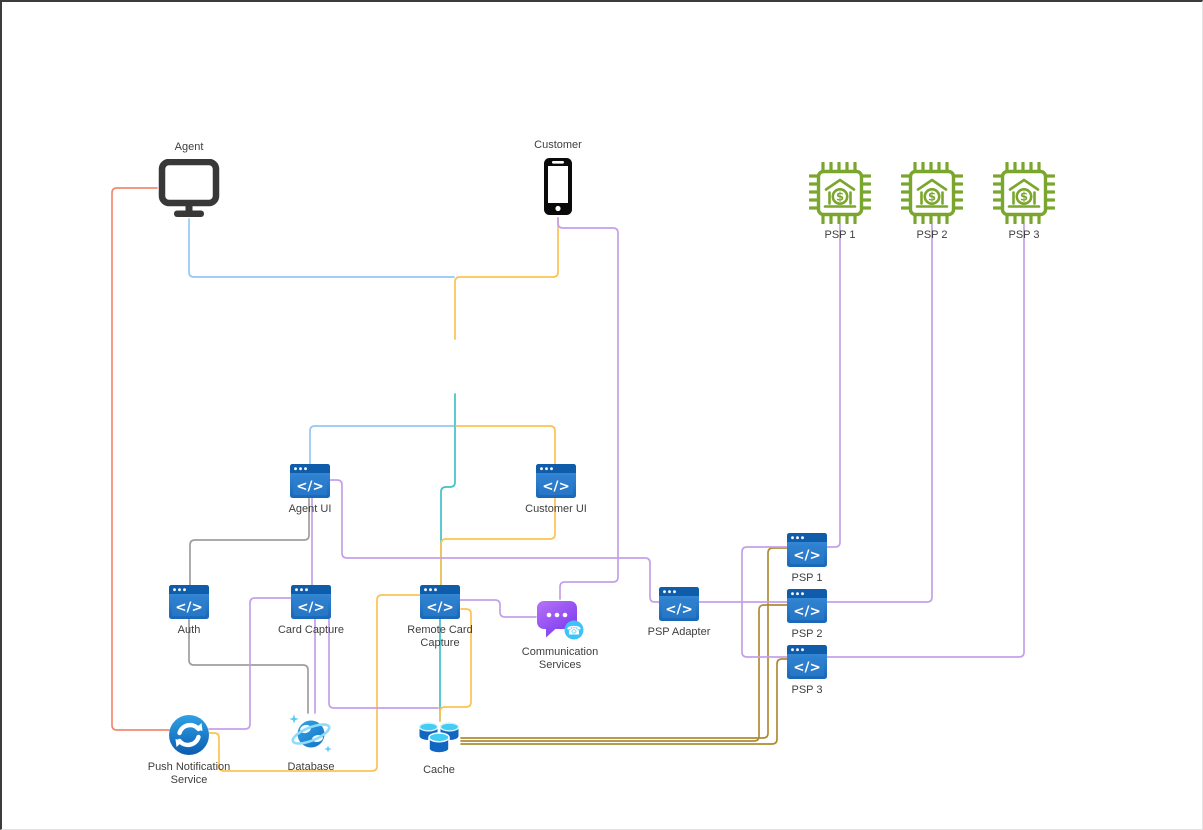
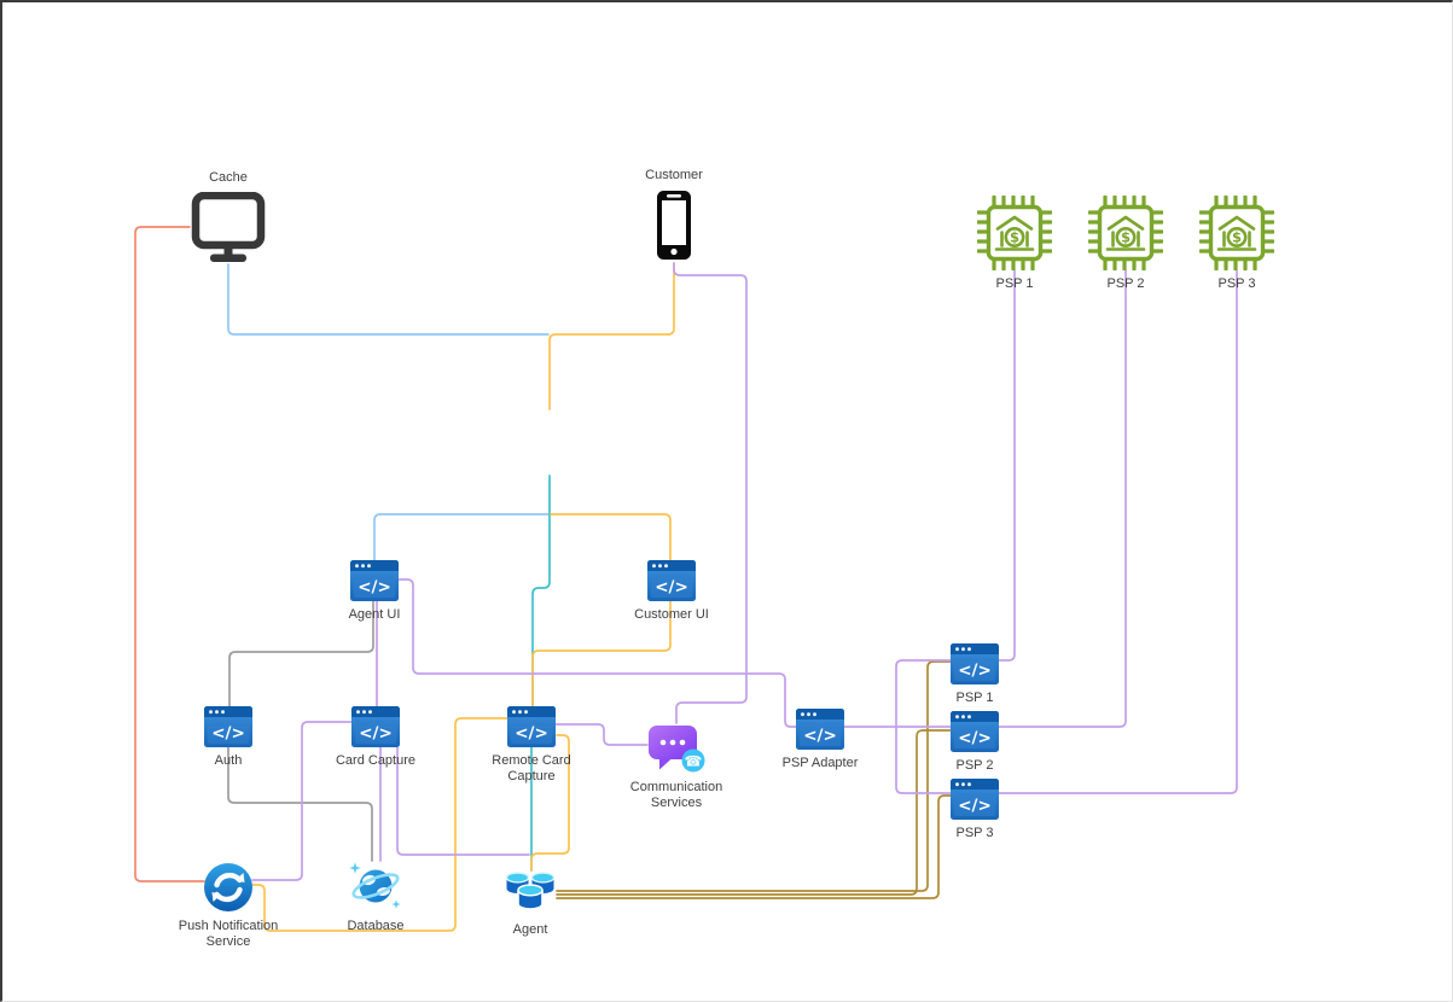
- Agent
+ Cache
  Customer
  $
  PSP 1
  $
  PSP 2
  $
  PSP 3
  </>
  Agent UI
  </>
  Customer UI
  </>
  Auth
  </>
  Card Capture
  </>
  Remote Card
  Capture
  ☎
  Communication
  Services
  </>
  PSP Adapter
  </>
  PSP 1
  </>
  PSP 2
  </>
  PSP 3
  Push Notification
  Service
  Database
- Cache
+ Agent
